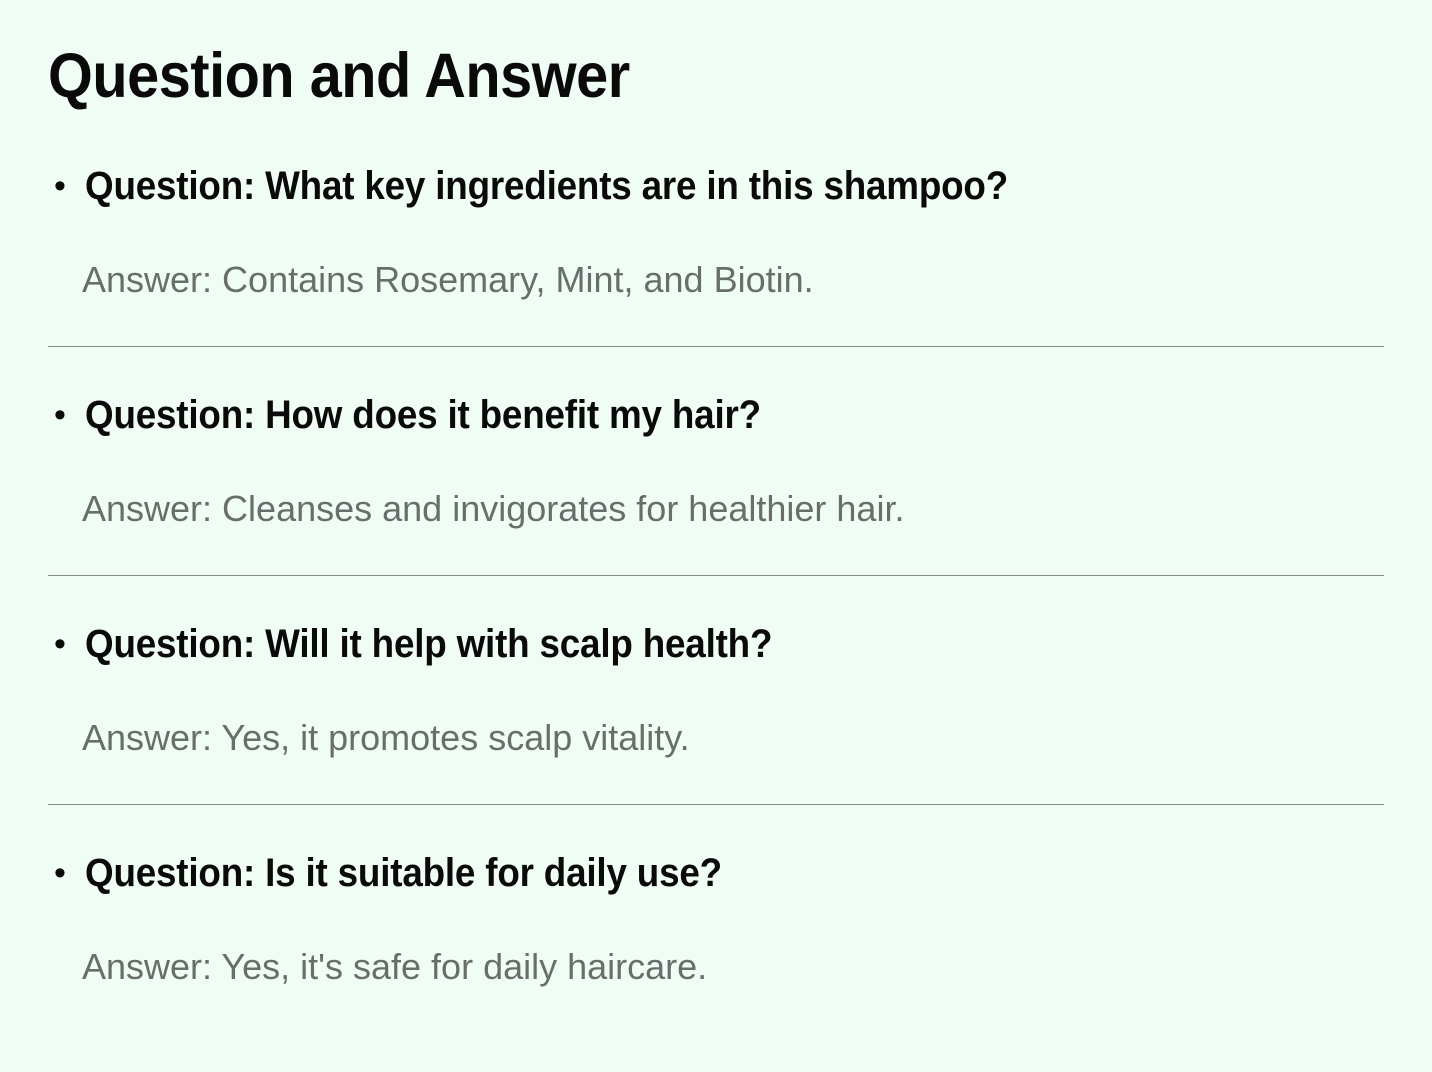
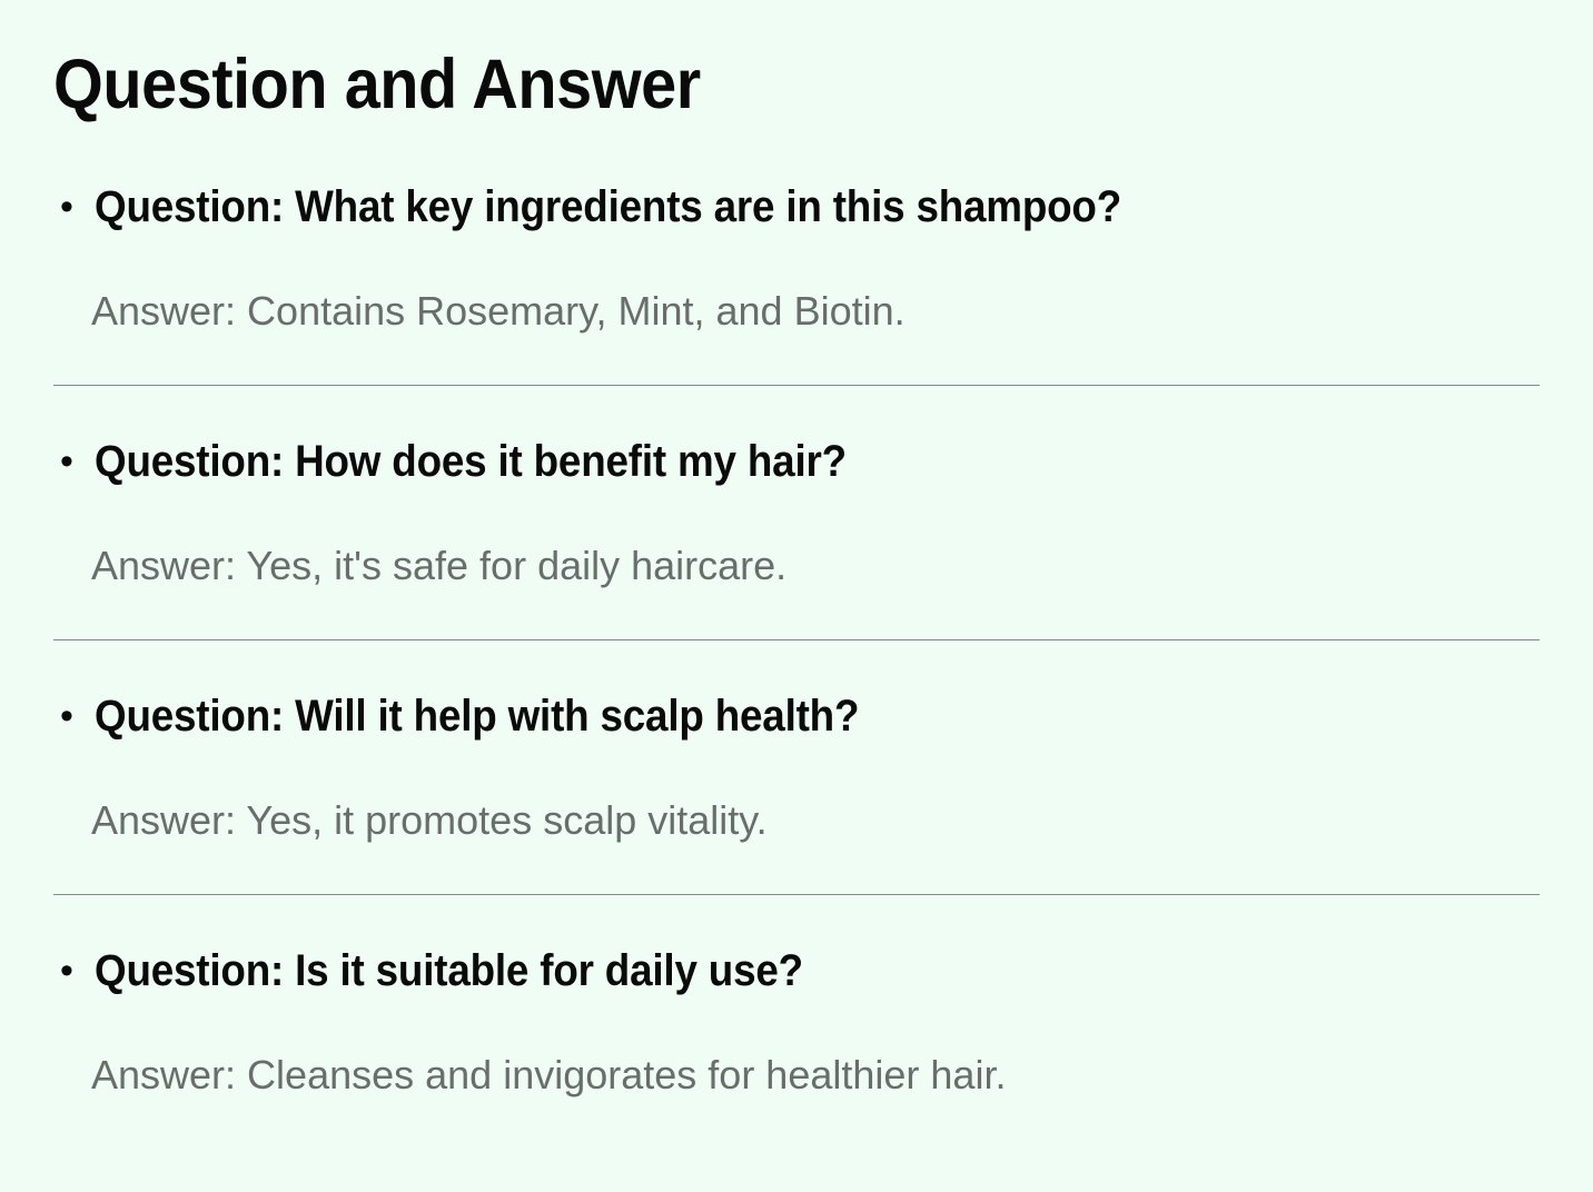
  Question and Answer
  •
  Question: What key ingredients are in this shampoo?
  Answer: Contains Rosemary, Mint, and Biotin.
  •
  Question: How does it benefit my hair?
- Answer: Cleanses and invigorates for healthier hair.
+ Answer: Yes, it's safe for daily haircare.
  •
  Question: Will it help with scalp health?
  Answer: Yes, it promotes scalp vitality.
  •
  Question: Is it suitable for daily use?
- Answer: Yes, it's safe for daily haircare.
+ Answer: Cleanses and invigorates for healthier hair.
